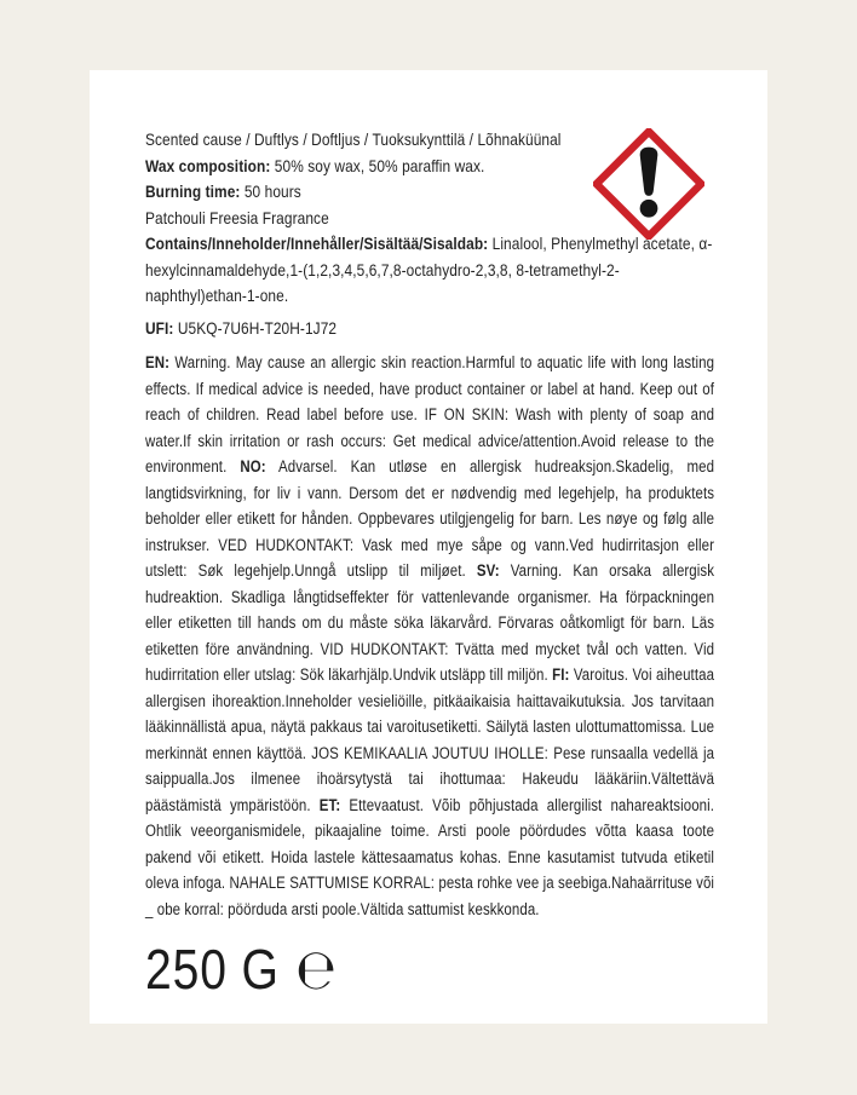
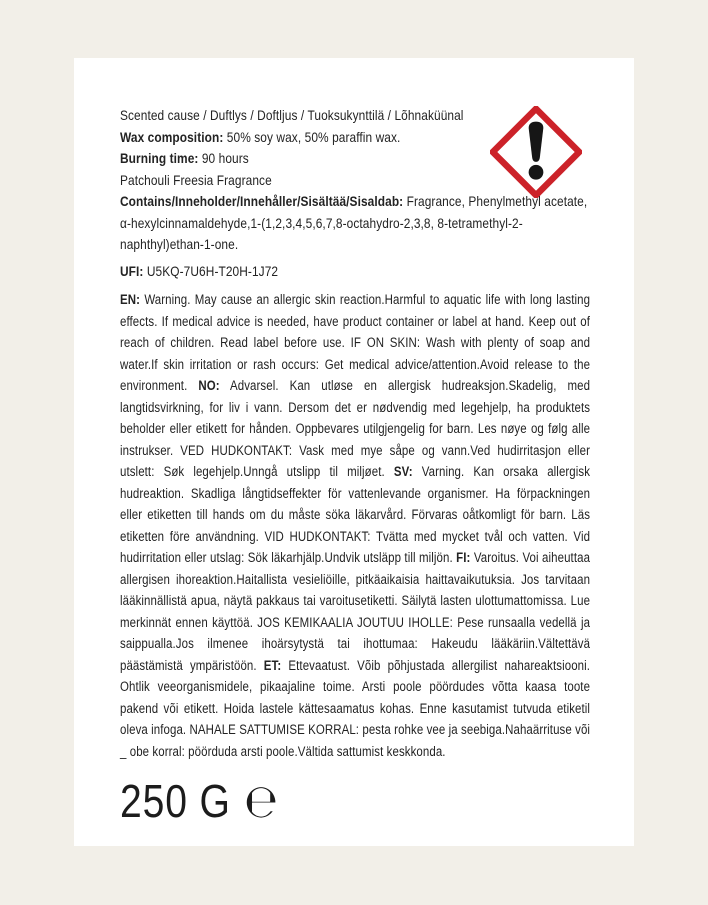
  Scented cause / Duftlys / Doftljus / Tuoksukynttilä / Lõhnaküünal
  Wax composition: 50% soy wax, 50% paraffin wax.
- Burning time: 50 hours
+ Burning time: 90 hours
  Patchouli Freesia Fragrance
- Contains/Inneholder/Innehåller/Sisältää/Sisaldab: Linalool, Phenylmethyl acetate, α-hexylcinnamaldehyde,1-(1,2,3,4,5,6,7,8-octahydro-2,3,8, 8-tetramethyl-2-naphthyl)ethan-1-one.
+ Contains/Inneholder/Innehåller/Sisältää/Sisaldab: Fragrance, Phenylmethyl acetate, α-hexylcinnamaldehyde,1-(1,2,3,4,5,6,7,8-octahydro-2,3,8, 8-tetramethyl-2-naphthyl)ethan-1-one.
  UFI: U5KQ-7U6H-T20H-1J72
- EN: Warning. May cause an allergic skin reaction.Harmful to aquatic life with long lasting effects. If medical advice is needed, have product container or label at hand. Keep out of reach of children. Read label before use. IF ON SKIN: Wash with plenty of soap and water.If skin irritation or rash occurs: Get medical advice/attention.Avoid release to the environment. NO: Advarsel. Kan utløse en allergisk hudreaksjon.Skadelig, med langtidsvirkning, for liv i vann. Dersom det er nødvendig med legehjelp, ha produktets beholder eller etikett for hånden. Oppbevares utilgjengelig for barn. Les nøye og følg alle instrukser. VED HUDKONTAKT: Vask med mye såpe og vann.Ved hudirritasjon eller utslett: Søk legehjelp.Unngå utslipp til miljøet. SV: Varning. Kan orsaka allergisk hudreaktion. Skadliga långtidseffekter för vattenlevande organismer. Ha förpackningen eller etiketten till hands om du måste söka läkarvård. Förvaras oåtkomligt för barn. Läs etiketten före användning. VID HUDKONTAKT: Tvätta med mycket tvål och vatten. Vid hudirritation eller utslag: Sök läkarhjälp.Undvik utsläpp till miljön. FI: Varoitus. Voi aiheuttaa allergisen ihoreaktion.Inneholder vesieliöille, pitkäaikaisia haittavaikutuksia. Jos tarvitaan lääkinnällistä apua, näytä pakkaus tai varoitusetiketti. Säilytä lasten ulottumattomissa. Lue merkinnät ennen käyttöä. JOS KEMIKAALIA JOUTUU IHOLLE: Pese runsaalla vedellä ja saippualla.Jos ilmenee ihoärsytystä tai ihottumaa: Hakeudu lääkäriin.Vältettävä päästämistä ympäristöön. ET: Ettevaatust. Võib põhjustada allergilist nahareaktsiooni. Ohtlik veeorganismidele, pikaajaline toime. Arsti poole pöördudes võtta kaasa toote pakend või etikett. Hoida lastele kättesaamatus kohas. Enne kasutamist tutvuda etiketil oleva infoga. NAHALE SATTUMISE KORRAL: pesta rohke vee ja seebiga.Nahaärrituse või _ obe korral: pöörduda arsti poole.Vältida sattumist keskkonda.
+ EN: Warning. May cause an allergic skin reaction.Harmful to aquatic life with long lasting effects. If medical advice is needed, have product container or label at hand. Keep out of reach of children. Read label before use. IF ON SKIN: Wash with plenty of soap and water.If skin irritation or rash occurs: Get medical advice/attention.Avoid release to the environment. NO: Advarsel. Kan utløse en allergisk hudreaksjon.Skadelig, med langtidsvirkning, for liv i vann. Dersom det er nødvendig med legehjelp, ha produktets beholder eller etikett for hånden. Oppbevares utilgjengelig for barn. Les nøye og følg alle instrukser. VED HUDKONTAKT: Vask med mye såpe og vann.Ved hudirritasjon eller utslett: Søk legehjelp.Unngå utslipp til miljøet. SV: Varning. Kan orsaka allergisk hudreaktion. Skadliga långtidseffekter för vattenlevande organismer. Ha förpackningen eller etiketten till hands om du måste söka läkarvård. Förvaras oåtkomligt för barn. Läs etiketten före användning. VID HUDKONTAKT: Tvätta med mycket tvål och vatten. Vid hudirritation eller utslag: Sök läkarhjälp.Undvik utsläpp till miljön. FI: Varoitus. Voi aiheuttaa allergisen ihoreaktion.Haitallista vesieliöille, pitkäaikaisia haittavaikutuksia. Jos tarvitaan lääkinnällistä apua, näytä pakkaus tai varoitusetiketti. Säilytä lasten ulottumattomissa. Lue merkinnät ennen käyttöä. JOS KEMIKAALIA JOUTUU IHOLLE: Pese runsaalla vedellä ja saippualla.Jos ilmenee ihoärsytystä tai ihottumaa: Hakeudu lääkäriin.Vältettävä päästämistä ympäristöön. ET: Ettevaatust. Võib põhjustada allergilist nahareaktsiooni. Ohtlik veeorganismidele, pikaajaline toime. Arsti poole pöördudes võtta kaasa toote pakend või etikett. Hoida lastele kättesaamatus kohas. Enne kasutamist tutvuda etiketil oleva infoga. NAHALE SATTUMISE KORRAL: pesta rohke vee ja seebiga.Nahaärrituse või _ obe korral: pöörduda arsti poole.Vältida sattumist keskkonda.
  250 G
  ℮
